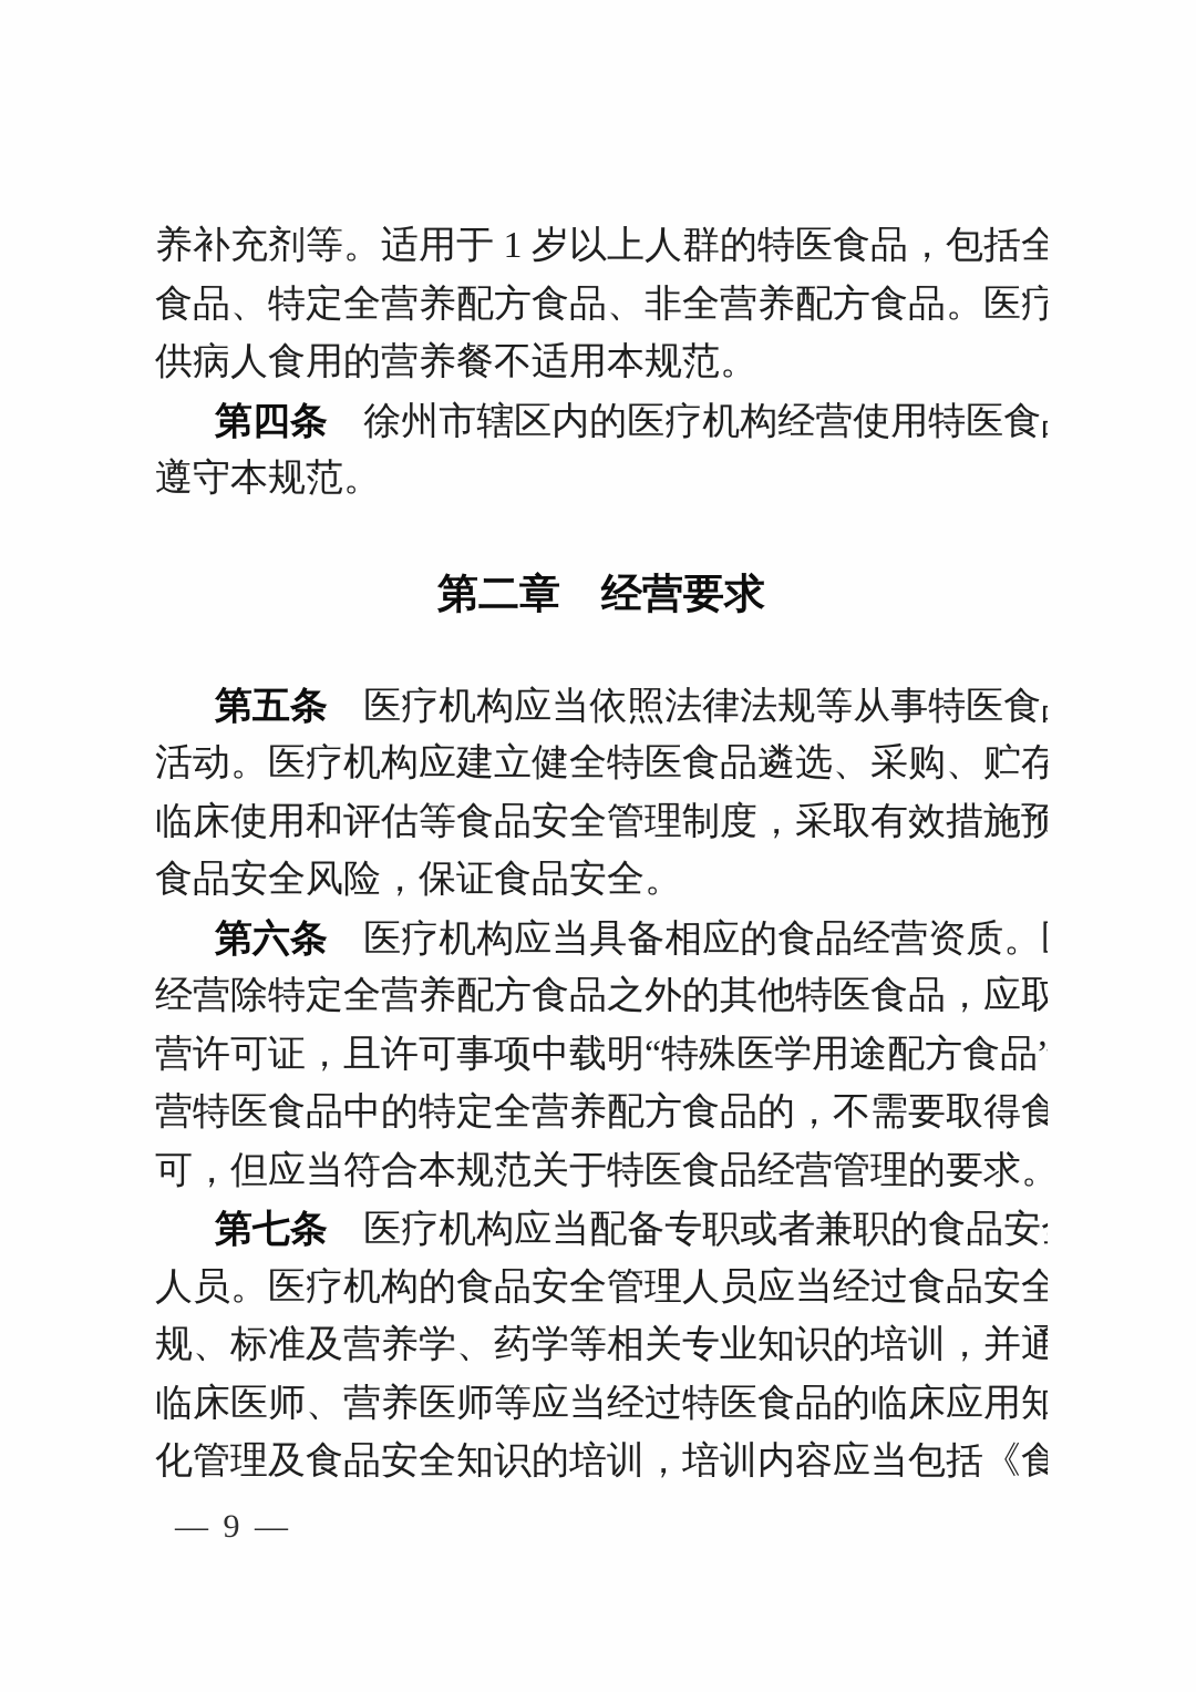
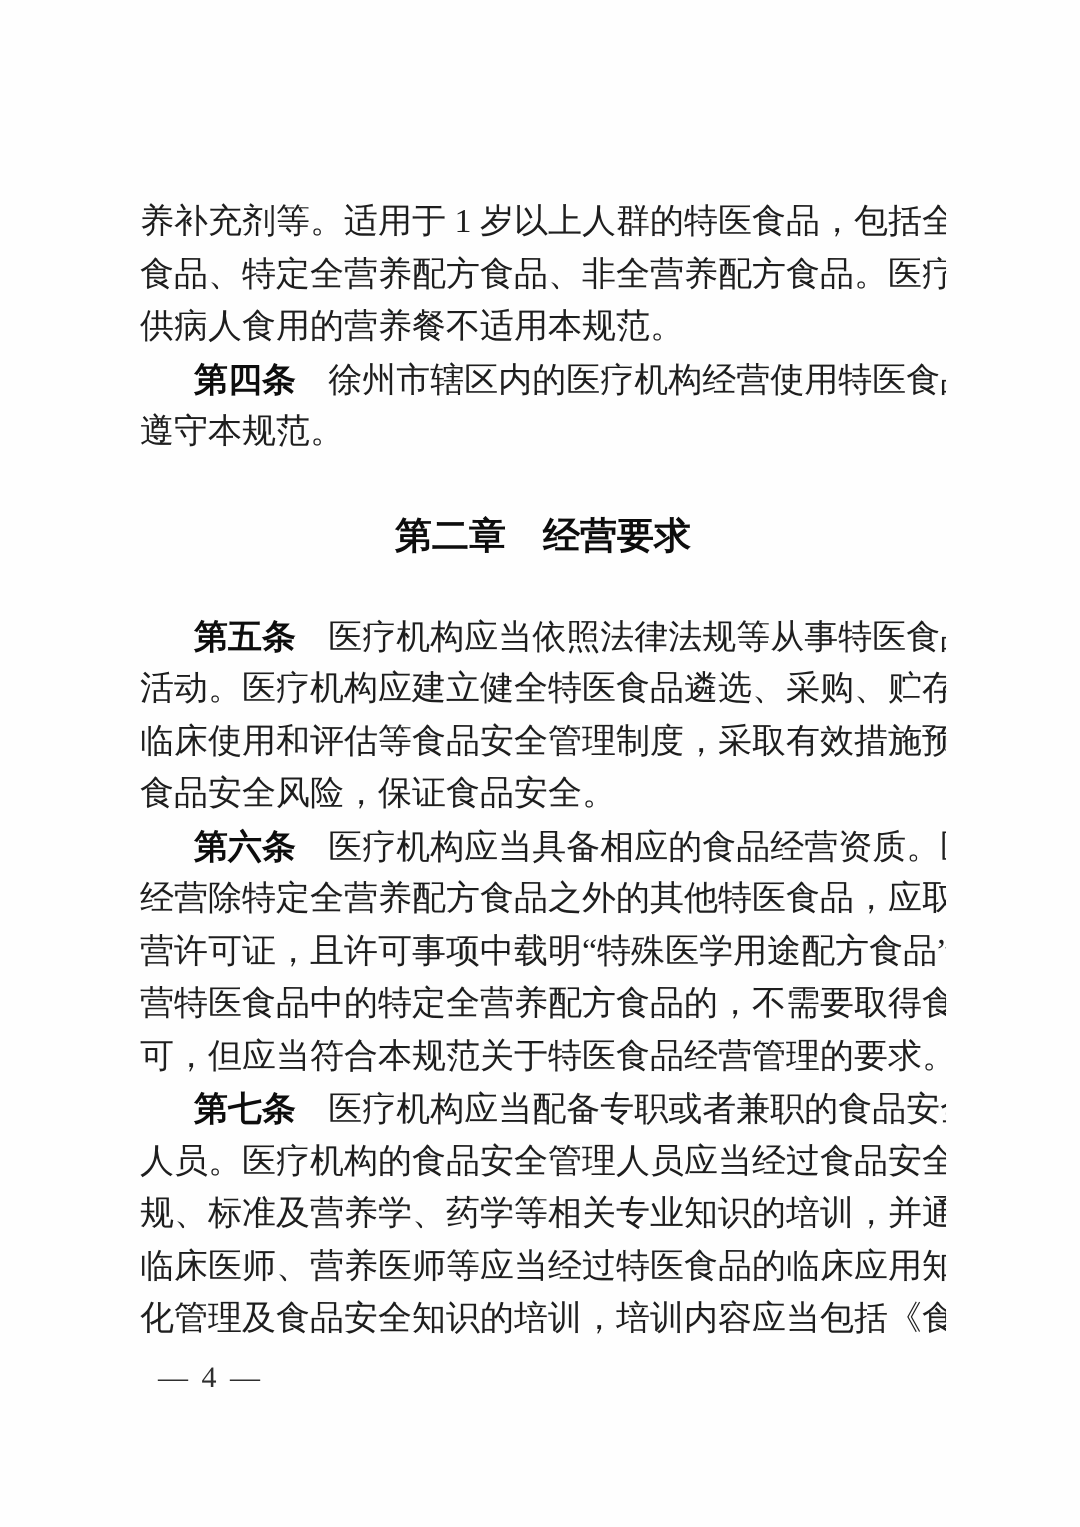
  养补充剂等。适用于 1 岁以上人群的特医食品，包括全
  食品、特定全营养配方食品、非全营养配方食品。医疗
  供病人食用的营养餐不适用本规范。
  第四条 徐州市辖区内的医疗机构经营使用特医食
  遵守本规范。
  第二章 经营要求
  第五条 医疗机构应当依照法律法规等从事特医食
  活动。医疗机构应建立健全特医食品遴选、采购、贮存
  临床使用和评估等食品安全管理制度，采取有效措施预
  食品安全风险，保证食品安全。
  第六条 医疗机构应当具备相应的食品经营资质。
  经营除特定全营养配方食品之外的其他特医食品，应取
  营许可证，且许可事项中载明“特殊医学用途配方食品”
  营特医食品中的特定全营养配方食品的，不需要取得食
  可，但应当符合本规范关于特医食品经营管理的要求。
  第七条 医疗机构应当配备专职或者兼职的食品安
  人员。医疗机构的食品安全管理人员应当经过食品安全
  规、标准及营养学、药学等相关专业知识的培训，并通
  临床医师、营养医师等应当经过特医食品的临床应用知
  化管理及食品安全知识的培训，培训内容应当包括《食
- — 9 —
+ — 4 —
